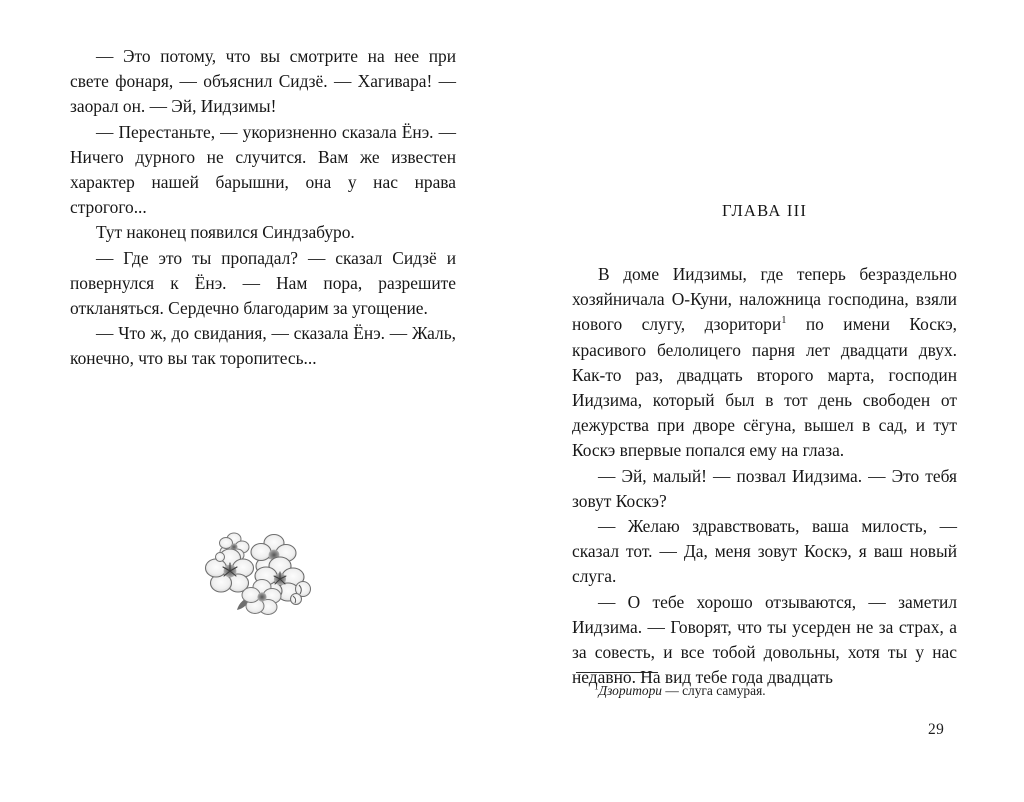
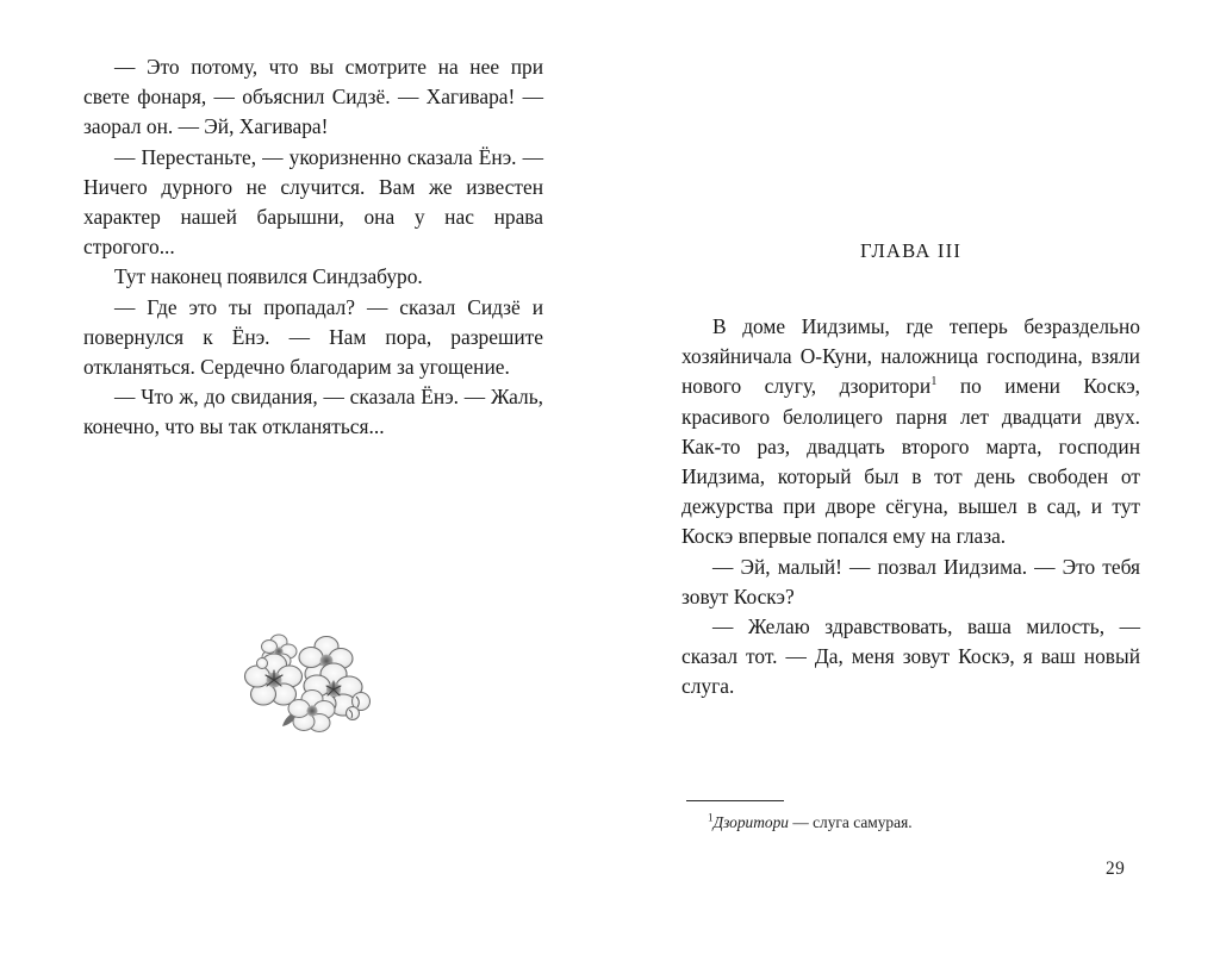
- — Это потому, что вы смотрите на нее при свете фонаря, — объяснил Сидзё. — Хагива­ра! — заорал он. — Эй, Иидзимы!
+ — Это потому, что вы смотрите на нее при свете фонаря, — объяснил Сидзё. — Хагива­ра! — заорал он. — Эй, Хагивара!
  — Перестаньте, — укоризненно сказала Ёнэ. — Ничего дурного не случится. Вам же известен характер нашей барышни, она у нас нрава строгого...
  Тут наконец появился Синдзабуро.
  — Где это ты пропадал? — сказал Сидзё и повернулся к Ёнэ. — Нам пора, разреши­те откланяться. Сердечно благодарим за уго­щение.
- — Что ж, до свидания, — сказала Ёнэ. — Жаль, конечно, что вы так торопитесь...
+ — Что ж, до свидания, — сказала Ёнэ. — Жаль, конечно, что вы так откланяться...
  ГЛАВА III
  В доме Иидзимы, где теперь безраздельно хозяйничала О-Куни, наложница господина, взяли нового слугу, дзоритори1 по имени Кос­кэ, красивого белолицего парня лет двадцати двух. Как-то раз, двадцать второго марта, гос­подин Иидзима, который был в тот день свобо­ден от дежурства при дворе сёгуна, вышел в сад, и тут Коскэ впервые попался ему на глаза.
  — Эй, малый! — позвал Иидзима. — Это тебя зовут Коскэ?
  — Желаю здравствовать, ваша милость, — сказал тот. — Да, меня зовут Коскэ, я ваш но­вый слуга.
- — О тебе хорошо отзываются, — заме­тил Иидзима. — Говорят, что ты усерден не за страх, а за совесть, и все тобой довольны, хо­тя ты у нас недавно. На вид тебе года двадцать
  1Дзоритори — слуга самурая.
  29
